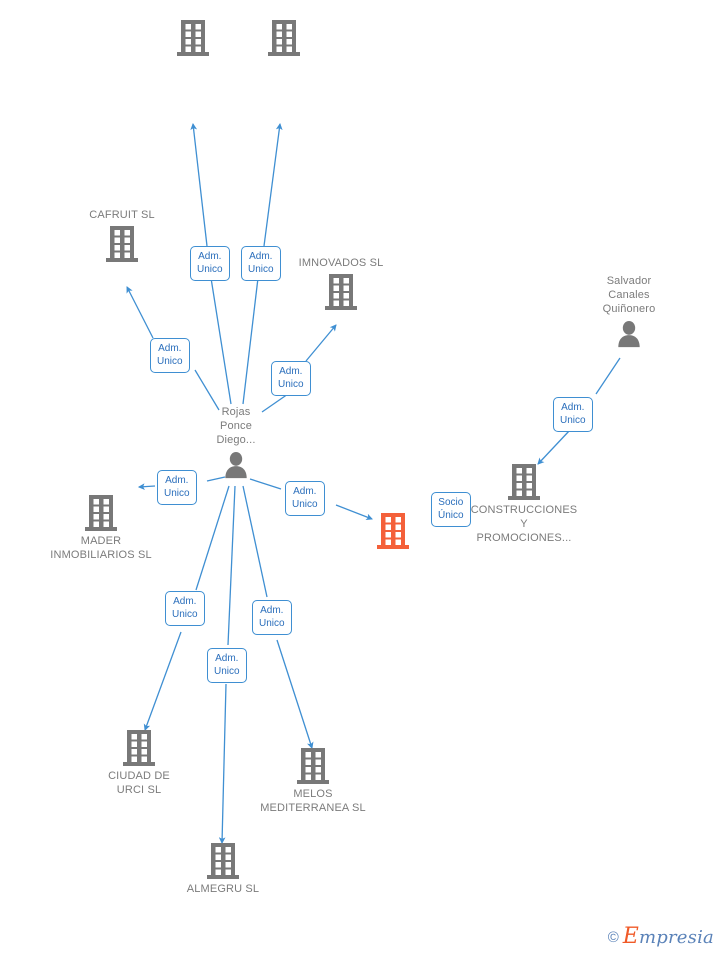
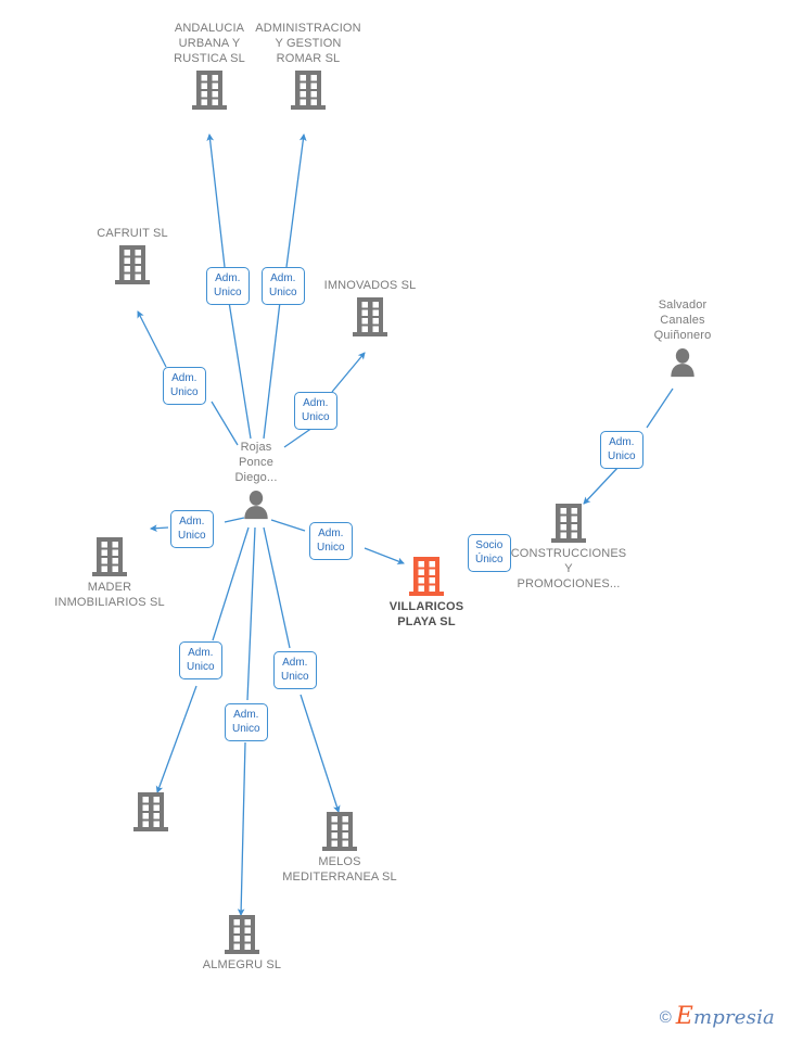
+ ANDALUCIA
+ URBANA Y
+ RUSTICA SL
+ ADMINISTRACION
+ Y GESTION
+ ROMAR SL
  CAFRUIT SL
  IMNOVADOS SL
  Salvador
  Canales
  Quiñonero
  Rojas
  Ponce
  Diego...
  MADER
  INMOBILIARIOS SL
+ VILLARICOS
+ PLAYA SL
  CONSTRUCCIONES
  Y
  PROMOCIONES...
- CIUDAD DE
- URCI SL
  MELOS
  MEDITERRANEA SL
  ALMEGRU SL
  Adm.
  Unico
  Adm.
  Unico
  Adm.
  Unico
  Adm.
  Unico
  Adm.
  Unico
  Adm.
  Unico
  Adm.
  Unico
  Socio
  Único
  Adm.
  Unico
  Adm.
  Unico
  Adm.
  Unico
  ©
  Empresia
